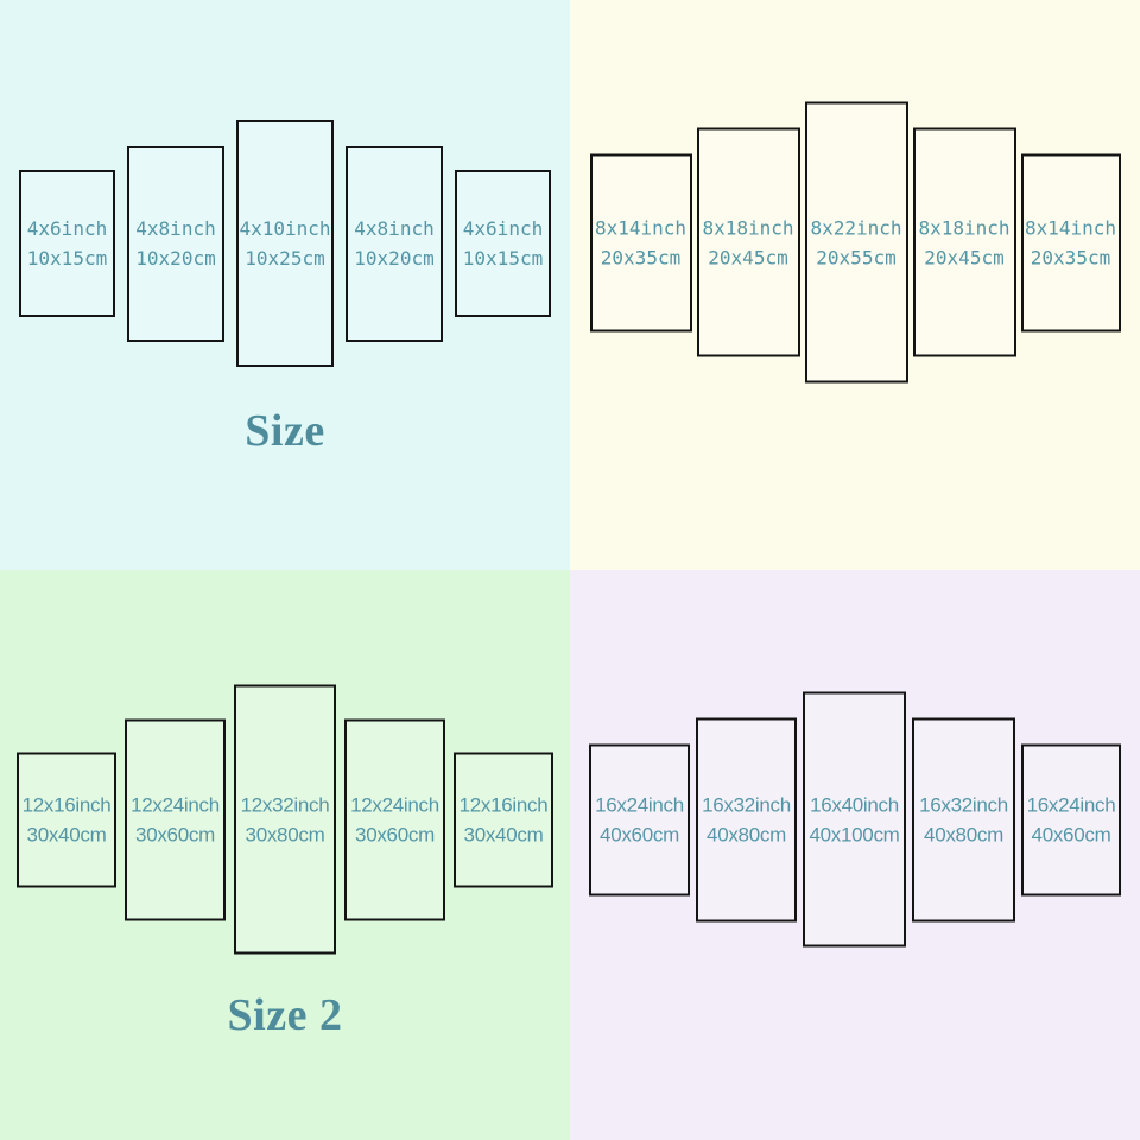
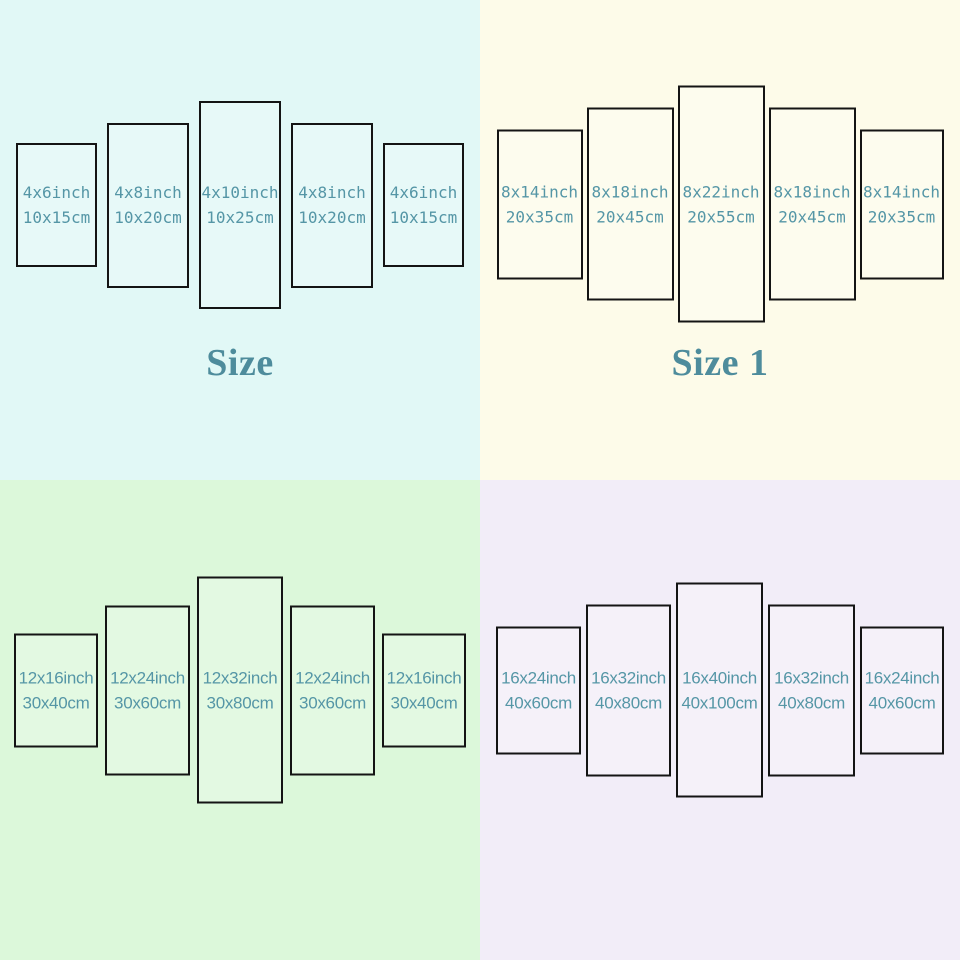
  4x6inch
  10x15cm
  4x8inch
  10x20cm
  4x10inch
  10x25cm
  4x8inch
  10x20cm
  4x6inch
  10x15cm
  Size
  8x14inch
  20x35cm
  8x18inch
  20x45cm
  8x22inch
  20x55cm
  8x18inch
  20x45cm
  8x14inch
  20x35cm
+ Size 1
  12x16inch
  30x40cm
  12x24inch
  30x60cm
  12x32inch
  30x80cm
  12x24inch
  30x60cm
  12x16inch
  30x40cm
- Size 2
  16x24inch
  40x60cm
  16x32inch
  40x80cm
  16x40inch
  40x100cm
  16x32inch
  40x80cm
  16x24inch
  40x60cm
